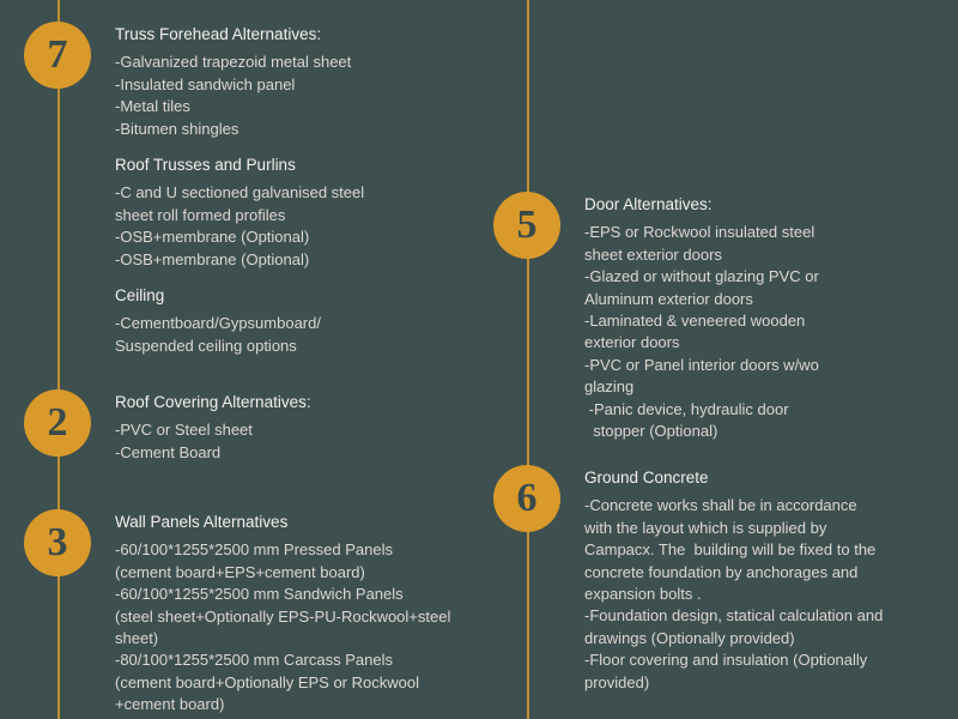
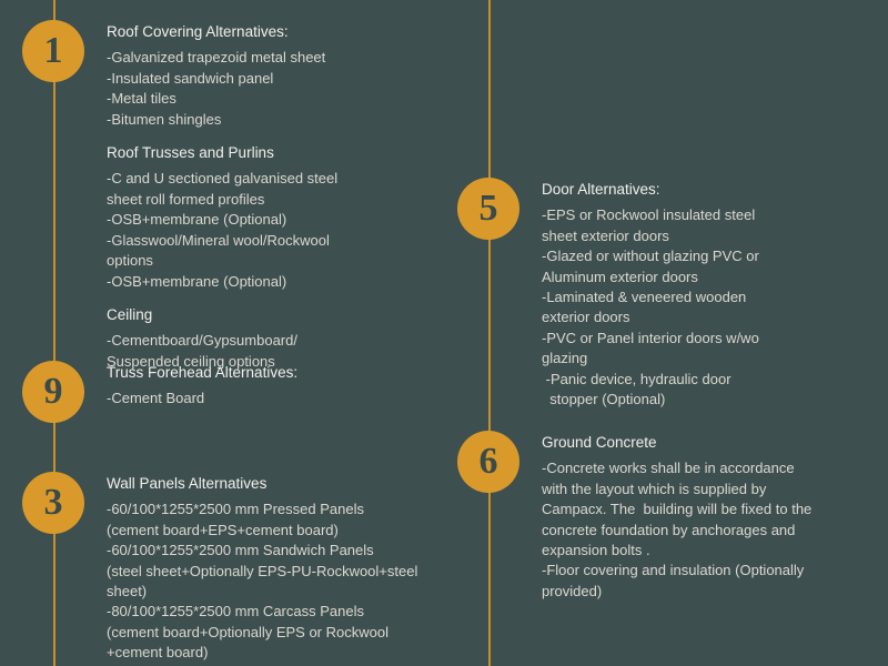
- 7
+ 1
- Truss Forehead Alternatives:
+ Roof Covering Alternatives:
  -Galvanized trapezoid metal sheet
  -Insulated sandwich panel
  -Metal tiles
  -Bitumen shingles
  Roof Trusses and Purlins
  -C and U sectioned galvanised steel
  sheet roll formed profiles
  -OSB+membrane (Optional)
+ -Glasswool/Mineral wool/Rockwool
+ options
  -OSB+membrane (Optional)
  Ceiling
  -Cementboard/Gypsumboard/
  Suspended ceiling options
- 2
+ 9
- Roof Covering Alternatives:
+ Truss Forehead Alternatives:
- -PVC or Steel sheet
  -Cement Board
  3
  Wall Panels Alternatives
  -60/100*1255*2500 mm Pressed Panels
  (cement board+EPS+cement board)
  -60/100*1255*2500 mm Sandwich Panels
  (steel sheet+Optionally EPS-PU-Rockwool+steel
  sheet)
  -80/100*1255*2500 mm Carcass Panels
  (cement board+Optionally EPS or Rockwool
  +cement board)
  5
  Door Alternatives:
  -EPS or Rockwool insulated steel
  sheet exterior doors
  -Glazed or without glazing PVC or
  Aluminum exterior doors
  -Laminated & veneered wooden
  exterior doors
  -PVC or Panel interior doors w/wo
  glazing
  -Panic device, hydraulic door
  stopper (Optional)
  6
  Ground Concrete
  -Concrete works shall be in accordance
  with the layout which is supplied by
  Campacx. The building will be fixed to the
  concrete foundation by anchorages and
  expansion bolts .
- -Foundation design, statical calculation and
- drawings (Optionally provided)
  -Floor covering and insulation (Optionally
  provided)
